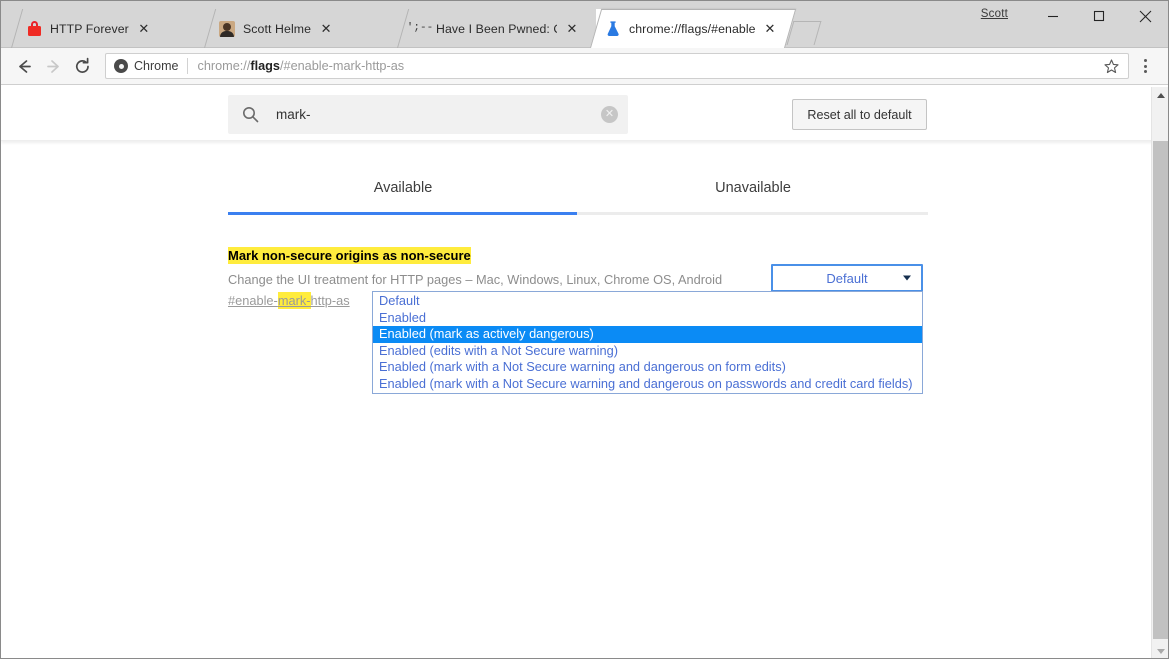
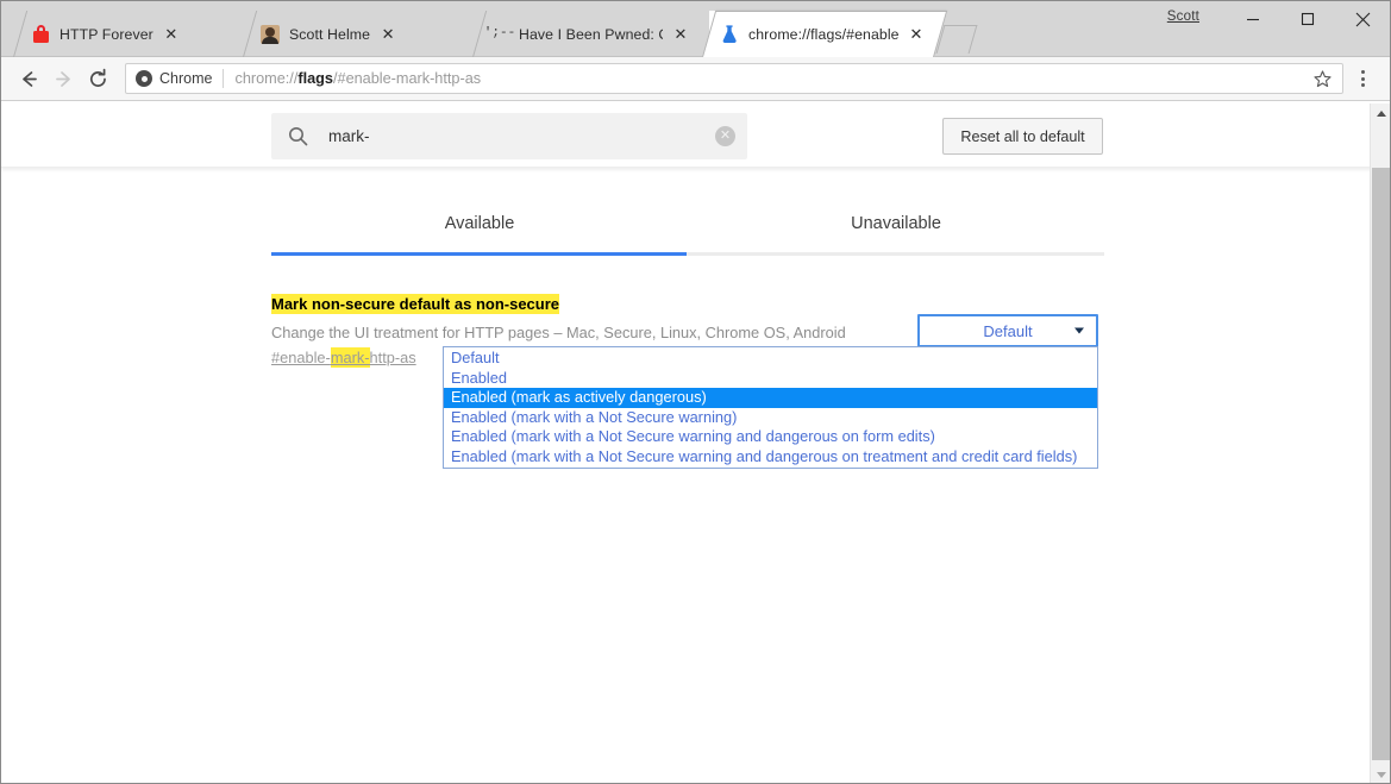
  HTTP Forever
  ✕
  Scott Helme
  ✕
  ';--
  Have I Been Pwned:
  ✕
  chrome://flags/#enable
  ✕
  Scott
  Chrome
  chrome://flags/#enable-mark-http-as
  mark-
  ✕
  Reset all to default
  Available
  Unavailable
- Mark non-secure origins as non-secure
+ Mark non-secure default as non-secure
- Change the UI treatment for HTTP pages – Mac, Windows, Linux, Chrome OS, Android
+ Change the UI treatment for HTTP pages – Mac, Secure, Linux, Chrome OS, Android
  #enable-mark-http-as
  Default
  Default
  Enabled
  Enabled (mark as actively dangerous)
- Enabled (edits with a Not Secure warning)
+ Enabled (mark with a Not Secure warning)
  Enabled (mark with a Not Secure warning and dangerous on form edits)
- Enabled (mark with a Not Secure warning and dangerous on passwords and credit card fields)
+ Enabled (mark with a Not Secure warning and dangerous on treatment and credit card fields)
